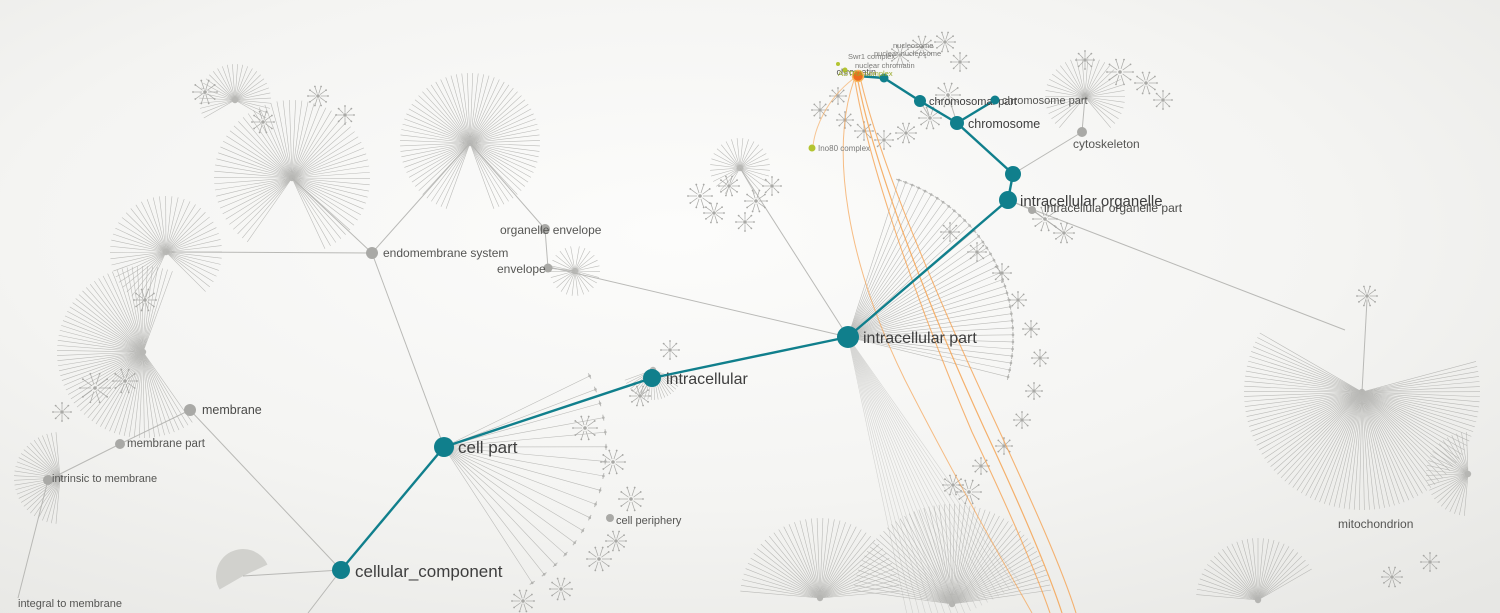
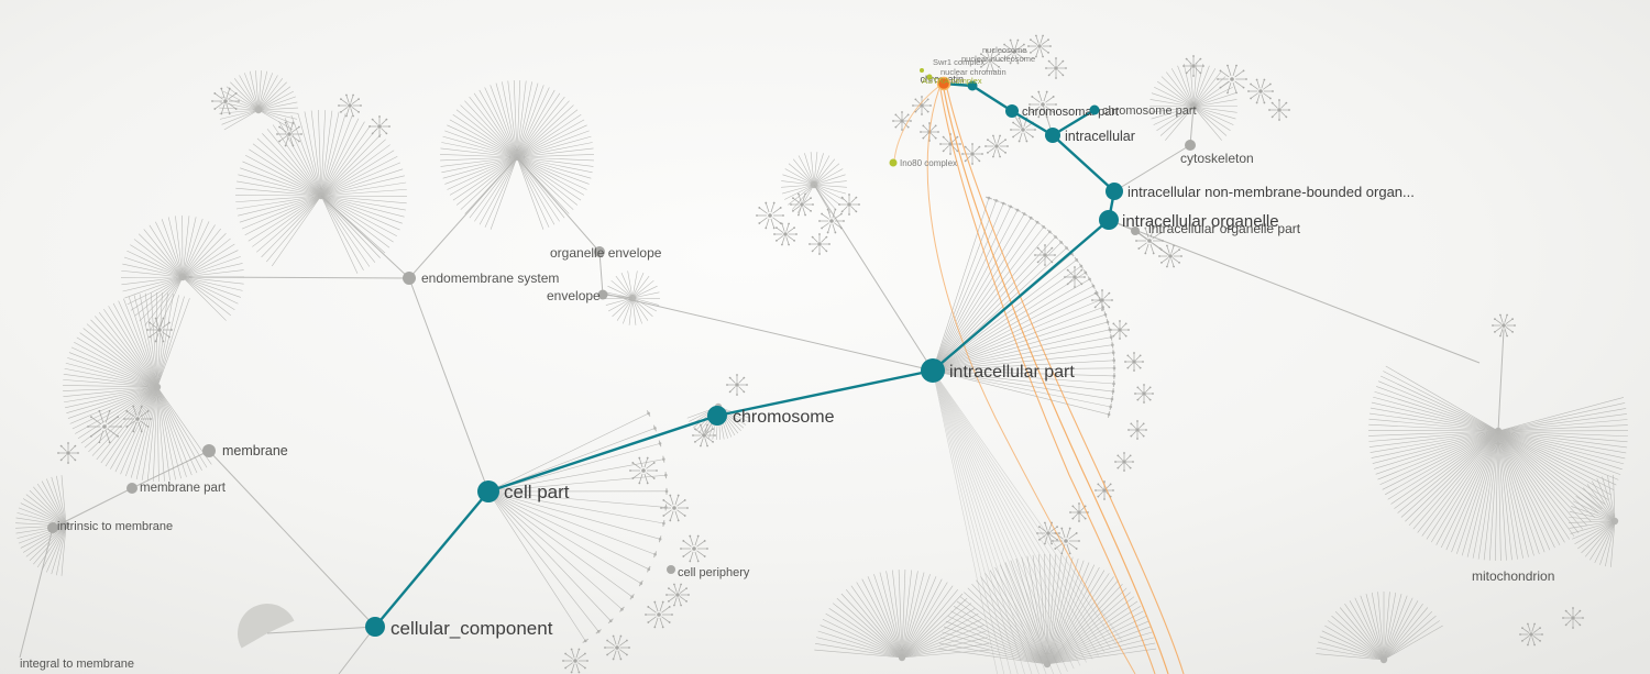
  cellular_component
  cell part
- intracellular
+ chromosome
  intracellular part
  intracellular organelle
+ intracellular non-membrane-bounded organ...
- chromosome
+ intracellular
  chromosoma part
  chromosome part
  chroatin
  organelle envelope
  endomembrane system
  envelope
  cell periphery
  membrane
  membrane part
  intrinsic to membrane
  integral to membrane
  mitochondrion
  cytoskeleton
  intracellular organelle part
  Swr1 complex
  nuclear nucleosome
  nucleosome
  nuclear chromatin
  ASTRA complex
  Ino80 complex
